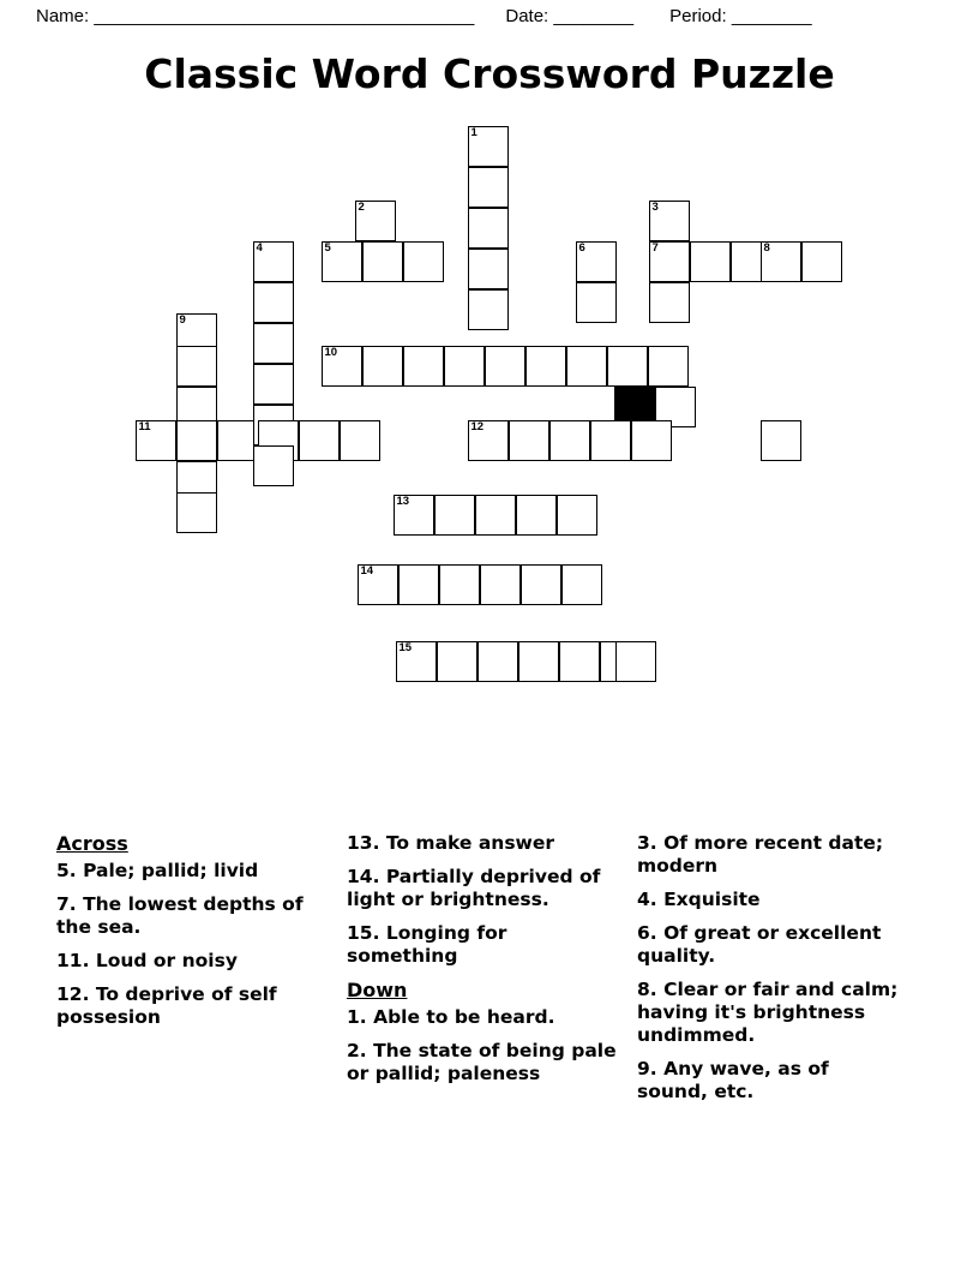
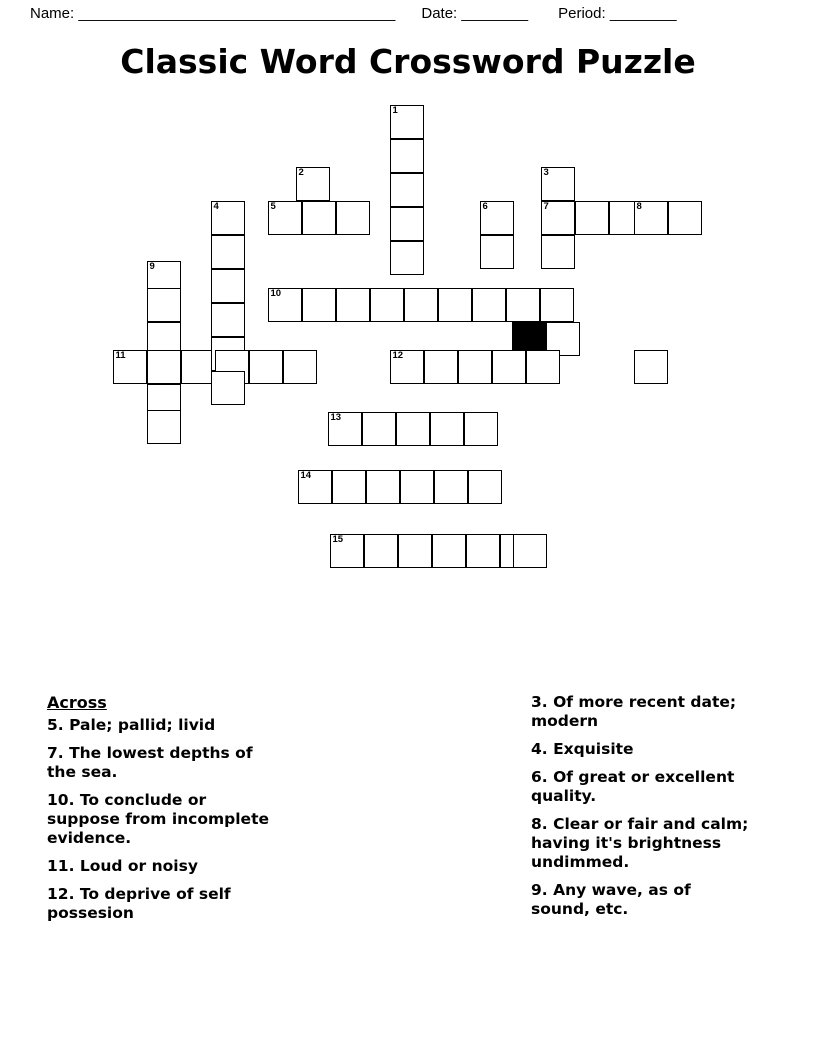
  Name: ______________________________________
  Date: ________
  Period: ________
  Classic Word Crossword Puzzle
  1
  2
  3
  4
  5
  6
  7
  8
  9
  10
  11
  12
  13
  14
  15
  Across
  5. Pale; pallid; livid
  7. The lowest depths of the sea.
+ 10. To conclude or suppose from incomplete evidence.
  11. Loud or noisy
  12. To deprive of self possesion
- 13. To make answer
- 14. Partially deprived of light or brightness.
- 15. Longing for something
- Down
- 1. Able to be heard.
- 2. The state of being pale or pallid; paleness
  3. Of more recent date; modern
  4. Exquisite
  6. Of great or excellent quality.
  8. Clear or fair and calm; having it's brightness undimmed.
  9. Any wave, as of sound, etc.
